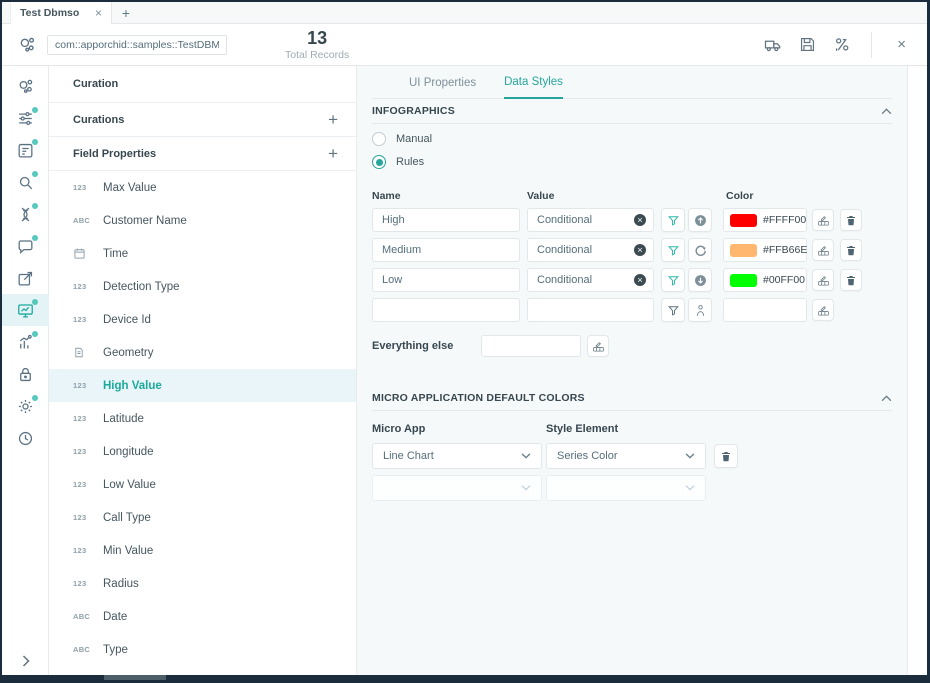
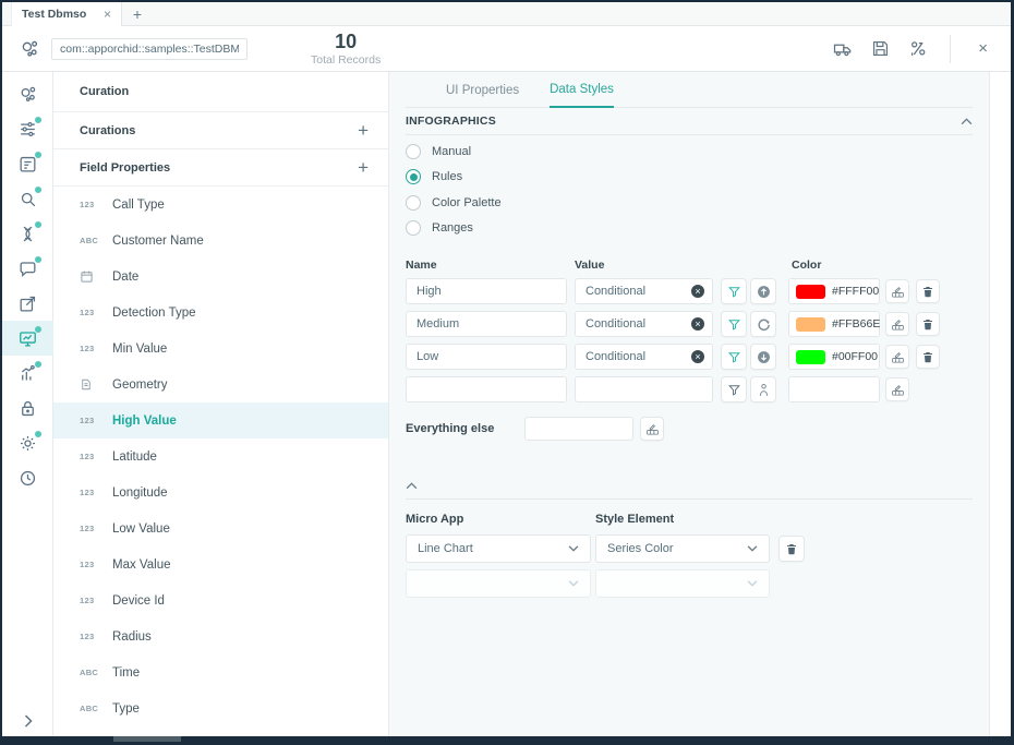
  Test Dbmso
  ×
  +
  com::apporchid::samples::TestDBM
- 13
+ 10
  Total Records
  ×
  Curation
  Curations
  +
  Field Properties
  +
  123
- Max Value
+ Call Type
  ABC
  Customer Name
- Time
+ Date
  123
  Detection Type
  123
- Device Id
+ Min Value
  Geometry
  123
  High Value
  123
  Latitude
  123
  Longitude
  123
  Low Value
  123
- Call Type
+ Max Value
  123
- Min Value
+ Device Id
  123
  Radius
  ABC
- Date
+ Time
  ABC
  Type
  UI Properties
  Data Styles
  INFOGRAPHICS
  Manual
  Rules
+ Color Palette
+ Ranges
  Name
  Value
  Color
  High
  Conditional
  ×
  #FFFF00
  Medium
  Conditional
  ×
  #FFB66E
  Low
  Conditional
  ×
  #00FF00
  Everything else
- MICRO APPLICATION DEFAULT COLORS
  Micro App
  Style Element
  Line Chart
  Series Color
